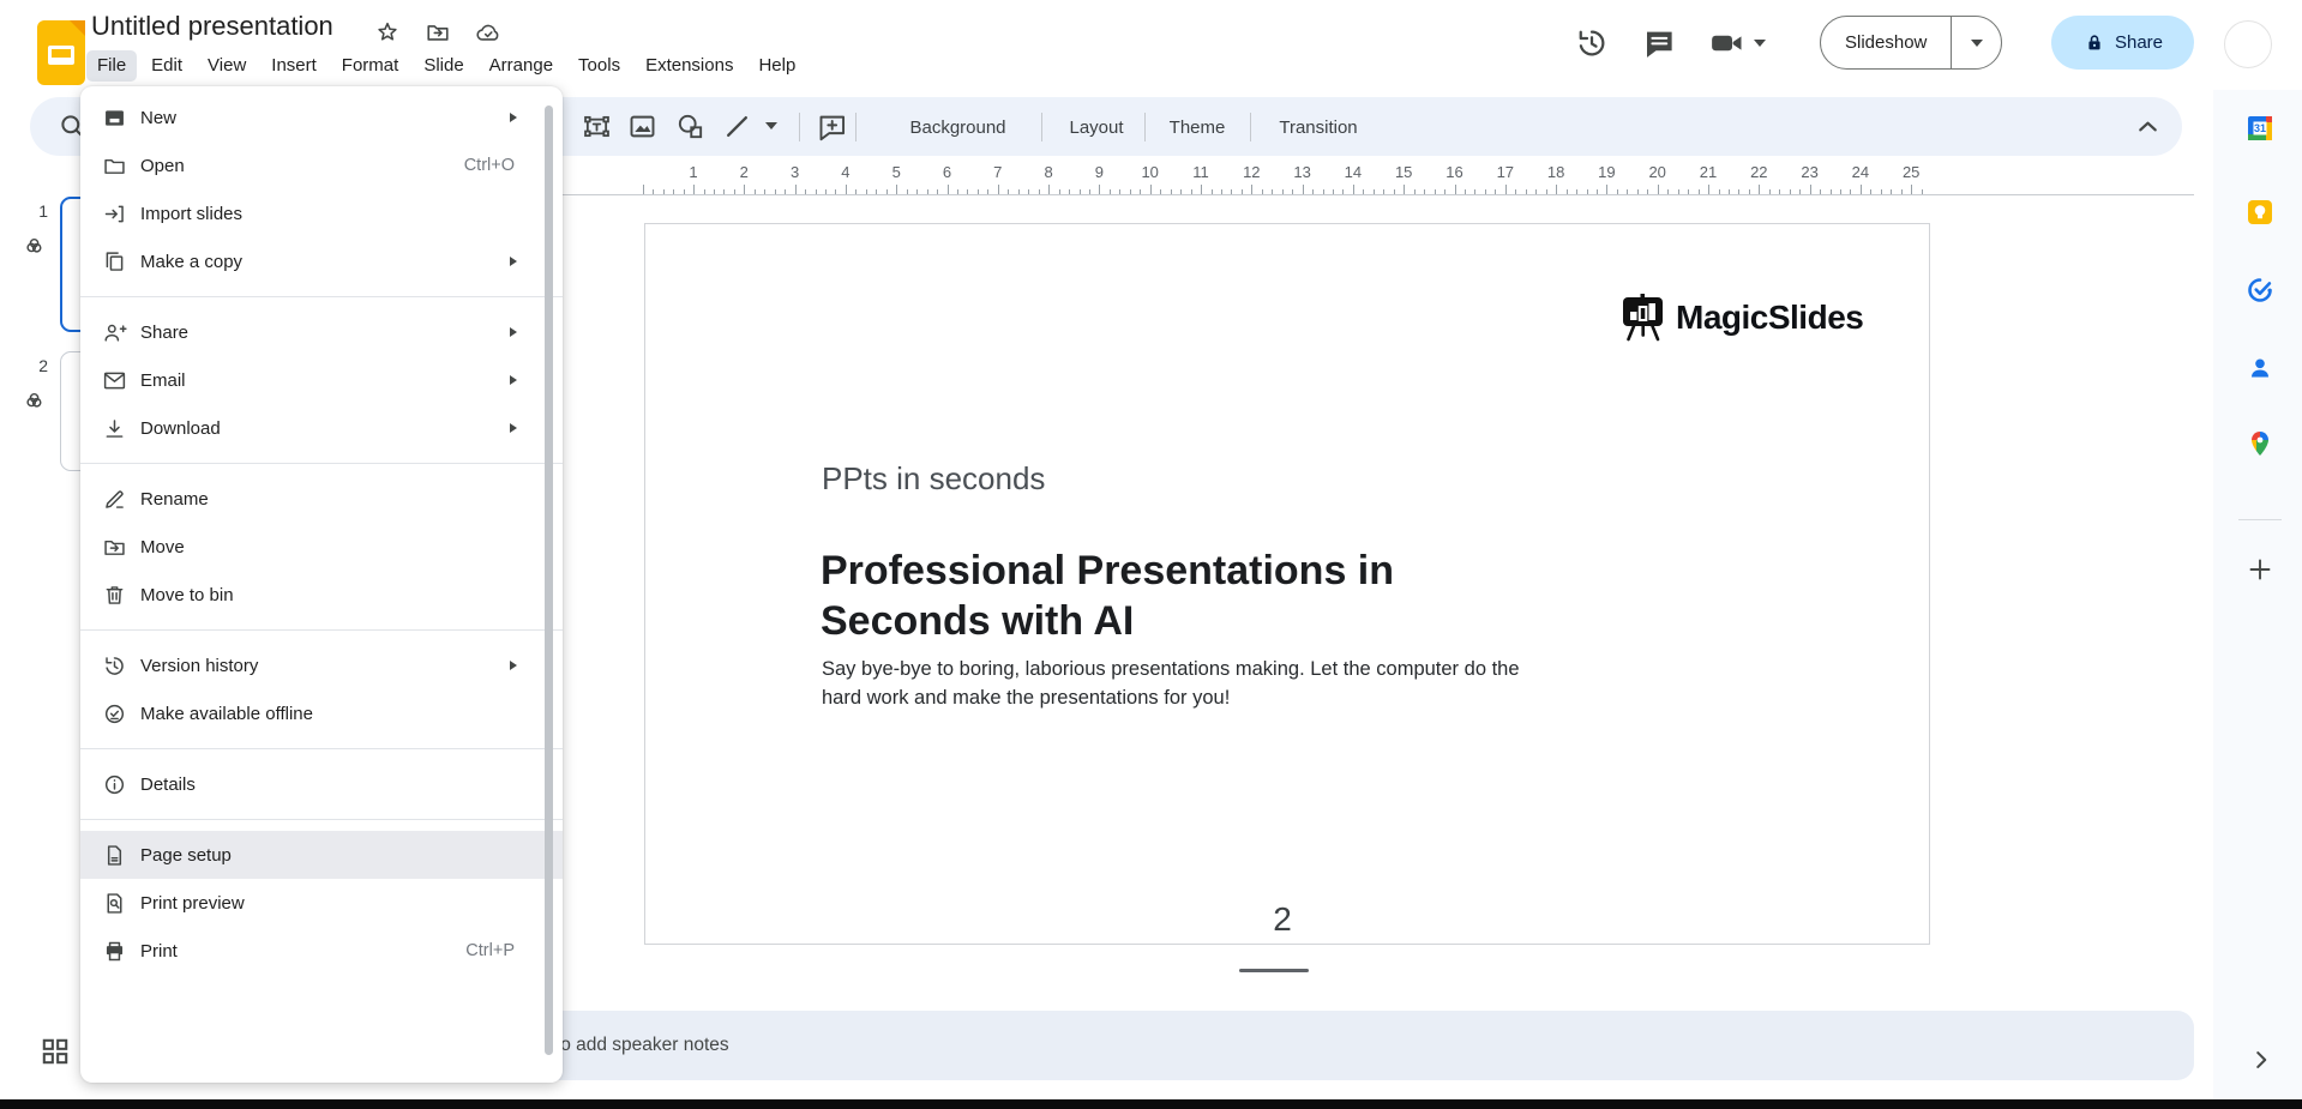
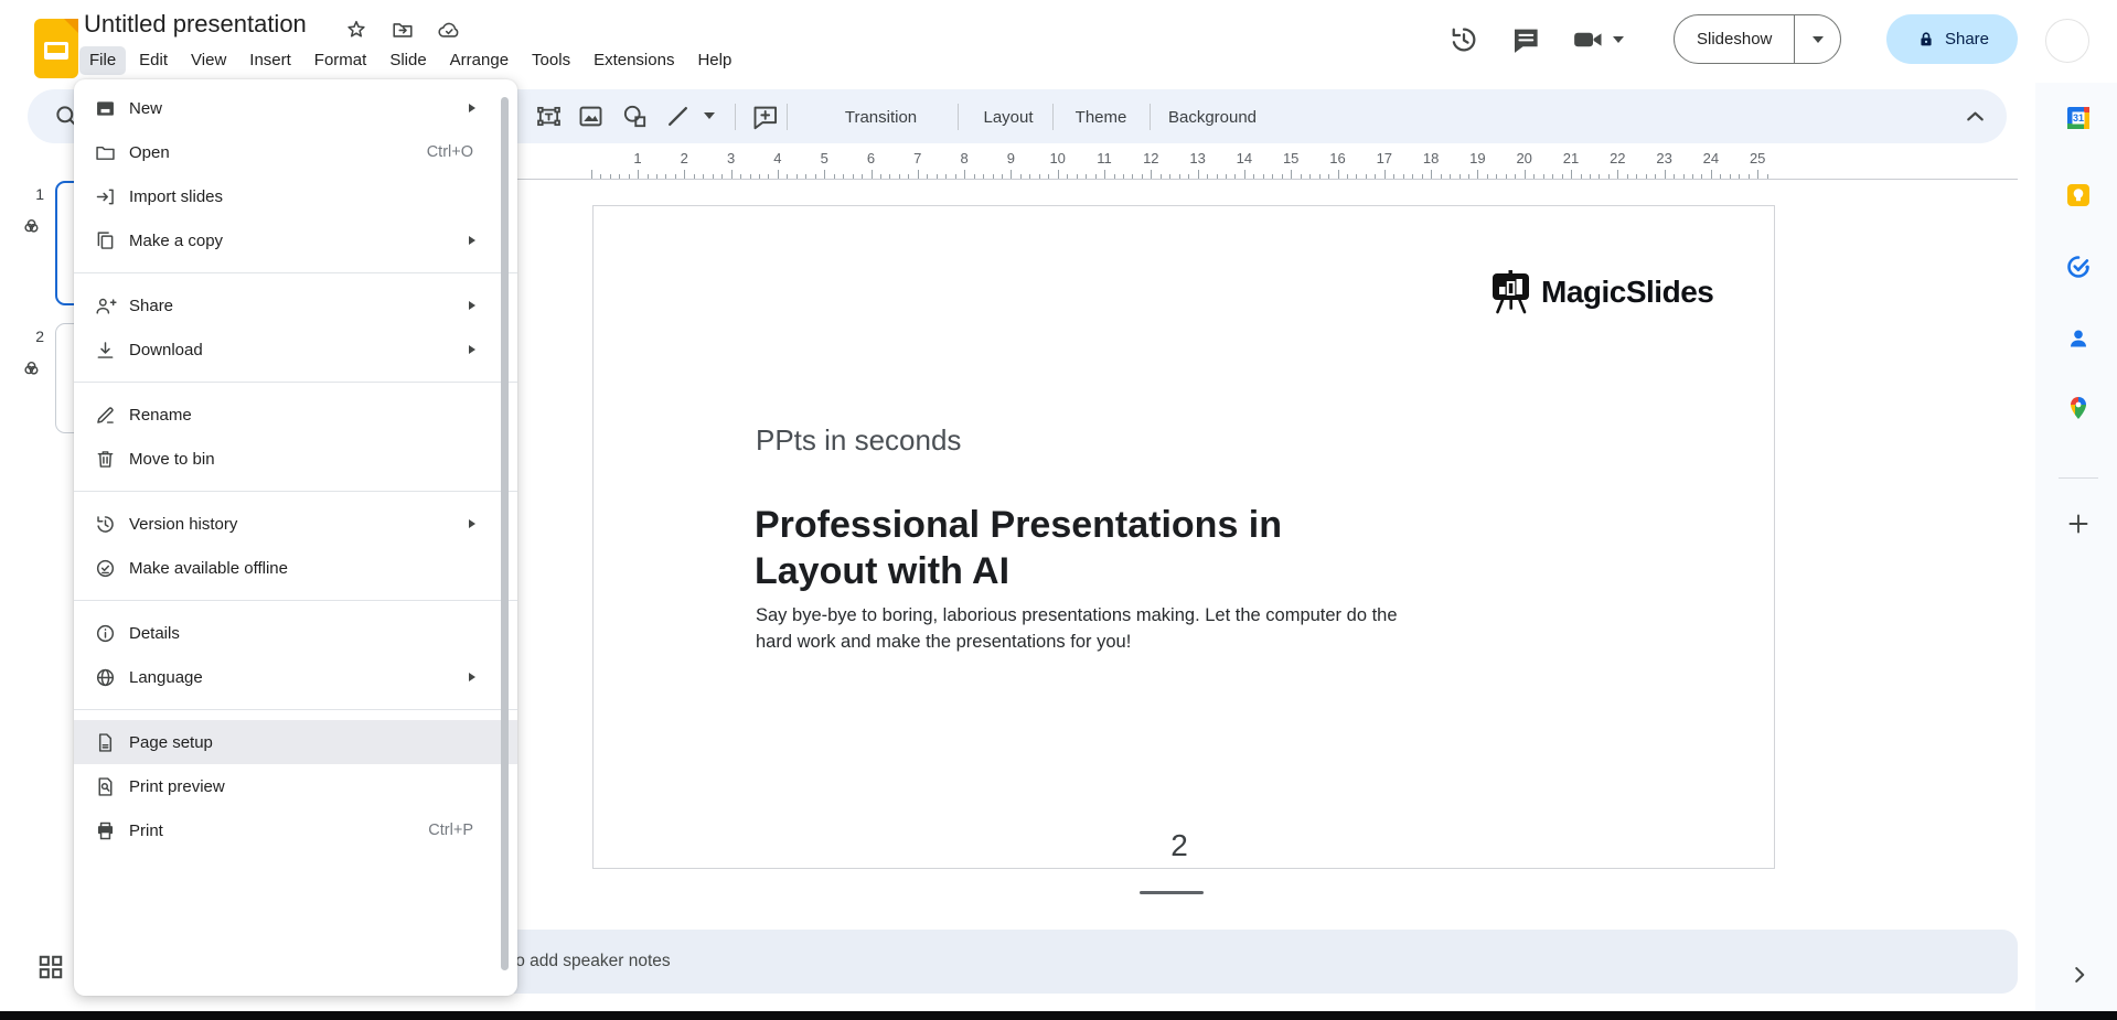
  Untitled presentation
  File
  Edit
  View
  Insert
  Format
  Slide
  Arrange
  Tools
  Extensions
  Help
  Slideshow
  Share
- Background
+ Transition
  Layout
  Theme
- Transition
+ Background
  1
  2
  1
  2
  3
  4
  5
  6
  7
  8
  9
  10
  11
  12
  13
  14
  15
  16
  17
  18
  19
  20
  21
  22
  23
  24
  25
  MagicSlides
  PPts in seconds
- Professional Presentations in Seconds with AI
+ Professional Presentations in Layout with AI
  Say bye-bye to boring, laborious presentations making. Let the computer do the hard work and make the presentations for you!
  2
  o add speaker notes
  31
  New
  Open
  Ctrl+O
  Import slides
  Make a copy
  Share
- Email
  Download
  Rename
- Move
  Move to bin
  Version history
  Make available offline
  Details
+ Language
  Page setup
  Print preview
  Print
  Ctrl+P
